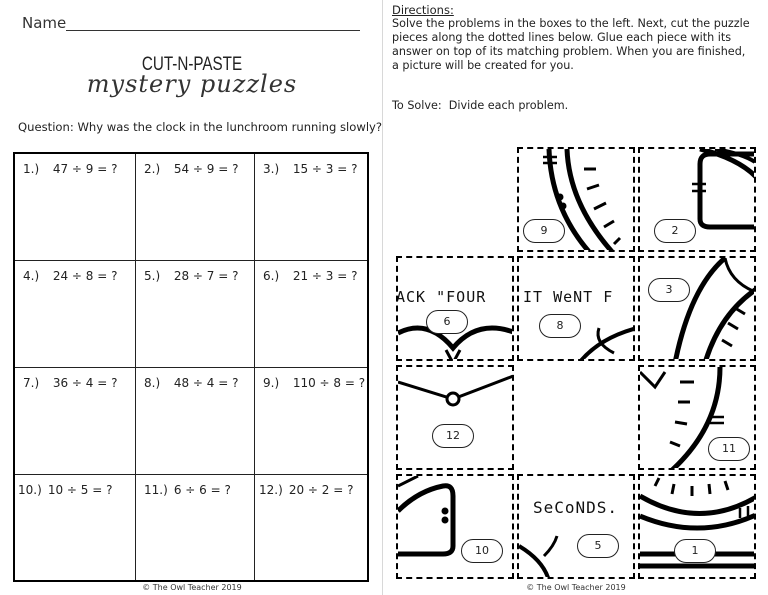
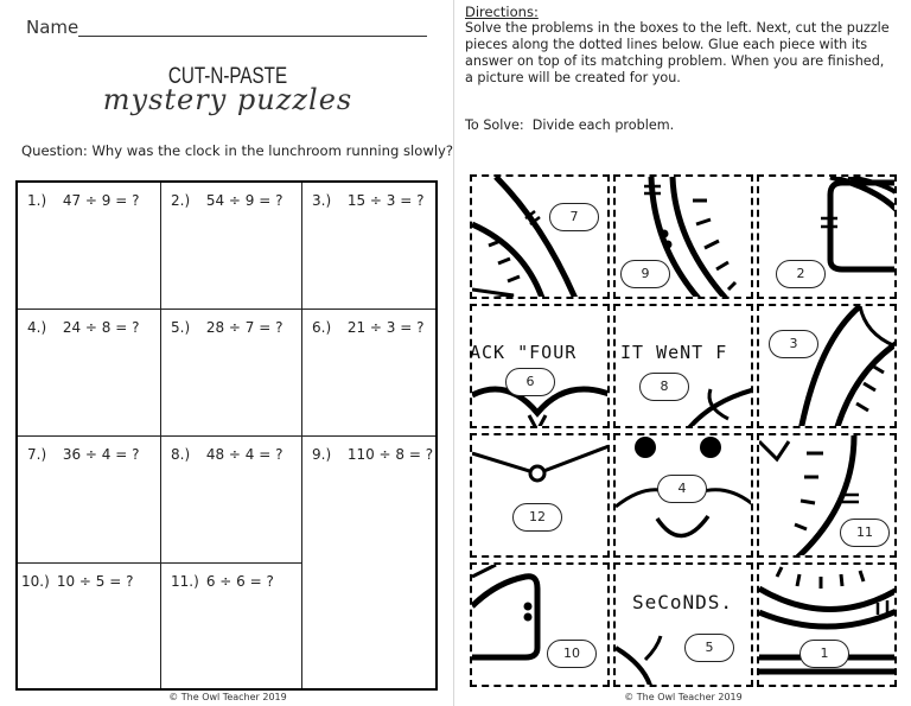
  Name
  CUT-N-PASTE
  mystery puzzles
  Question: Why was the clock in the lunchroom running slowly?
  1.) 47 ÷ 9 = ?
  2.) 54 ÷ 9 = ?
  3.) 15 ÷ 3 = ?
  4.) 24 ÷ 8 = ?
  5.) 28 ÷ 7 = ?
  6.) 21 ÷ 3 = ?
  7.) 36 ÷ 4 = ?
  8.) 48 ÷ 4 = ?
  9.) 110 ÷ 8 = ?
  10.) 10 ÷ 5 = ?
  11.) 6 ÷ 6 = ?
- 12.) 20 ÷ 2 = ?
  © The Owl Teacher 2019
  Directions:
  Solve the problems in the boxes to the left. Next, cut the puzzle pieces along the dotted lines below. Glue each piece with its answer on top of its matching problem. When you are finished, a picture will be created for you.
  To Solve: Divide each problem.
+ 7
  9
  2
  ACK "FOUR
  6
  IT WeNT F
  8
  3
  12
+ 4
  11
  10
  SeCoNDS.
  5
  1
  © The Owl Teacher 2019
